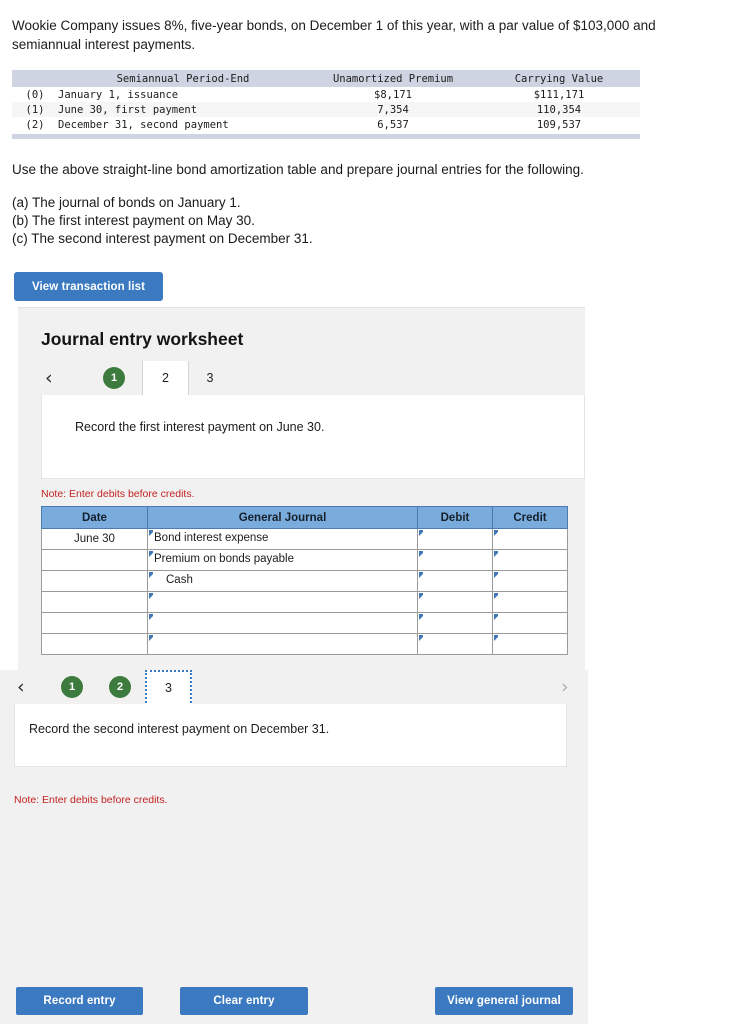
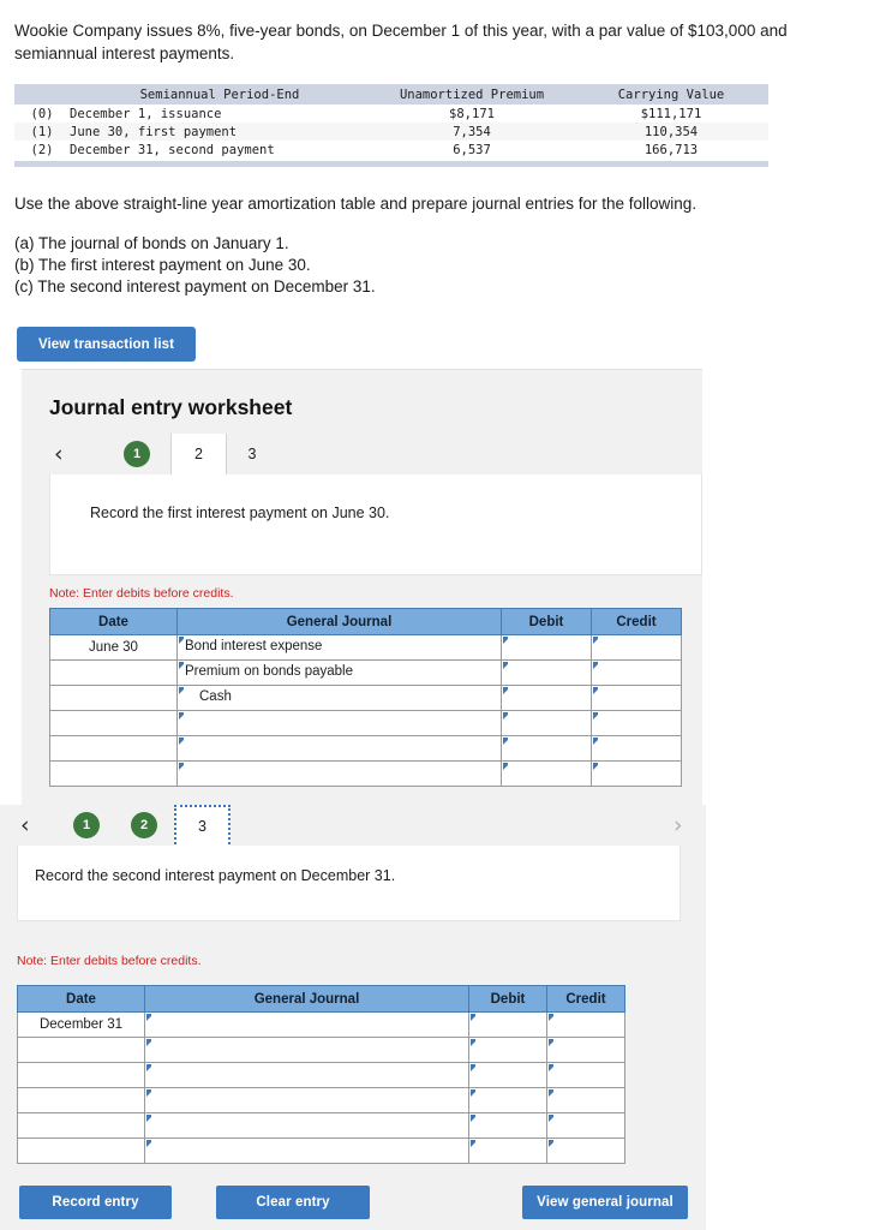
  Wookie Company issues 8%, five-year bonds, on December 1 of this year, with a par value of $103,000 and semiannual interest payments.
  	Semiannual Period-End	Unamortized Premium	Carrying Value
- (0)	January 1, issuance	$8,171	$111,171
+ (0)	December 1, issuance	$8,171	$111,171
  (1)	June 30, first payment	7,354	110,354
- (2)	December 31, second payment	6,537	109,537
+ (2)	December 31, second payment	6,537	166,713
- Use the above straight-line bond amortization table and prepare journal entries for the following.
+ Use the above straight-line year amortization table and prepare journal entries for the following.
  (a) The journal of bonds on January 1.
- (b) The first interest payment on May 30.
+ (b) The first interest payment on June 30.
  (c) The second interest payment on December 31.
  View transaction list
  Journal entry worksheet
  ‹
  1
  2
  3
  Record the first interest payment on June 30.
  Note: Enter debits before credits.
  Date	General Journal	Debit	Credit
  June 30	Bond interest expense
  	Premium on bonds payable
  	Cash
  ‹
  1
  2
  3
  ›
  Record the second interest payment on December 31.
  Note: Enter debits before credits.
+ 	Date	General Journal	Debit	Credit
+ 	December 31
  Record entry
  Clear entry
  View general journal
